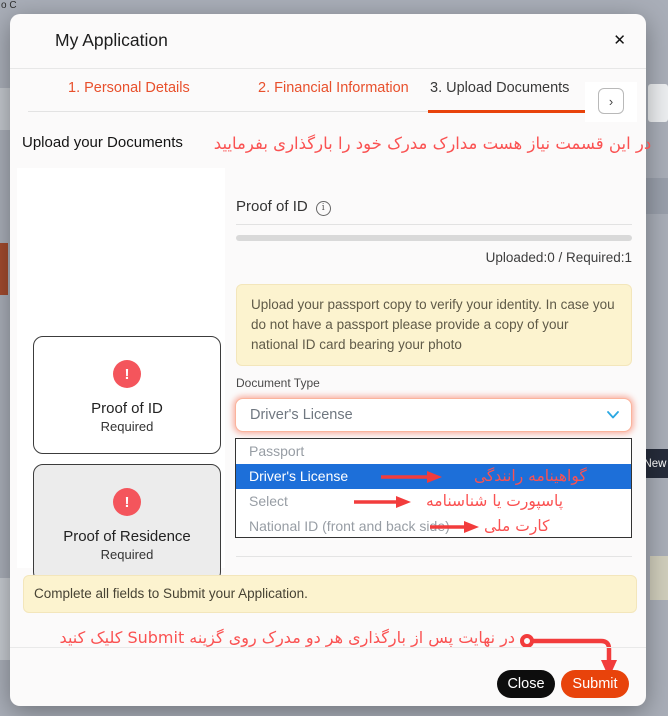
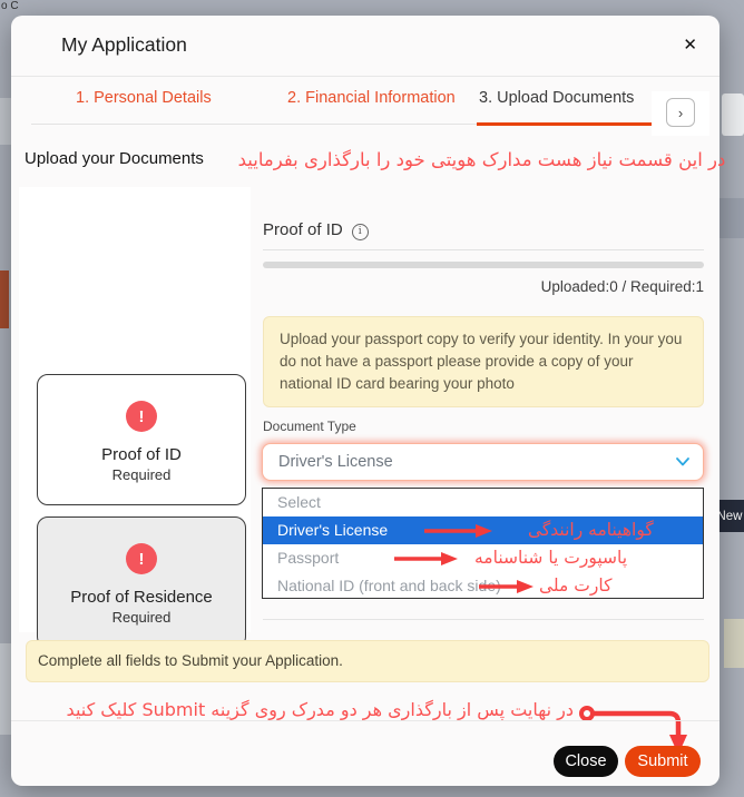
  o C
  New
  My Application
  ✕
  1. Personal Details
  2. Financial Information
  3. Upload Documents
  ›
  Upload your Documents
- در این قسمت نیاز هست مدارک مدرک خود را بارگذاری بفرمایید
+ در این قسمت نیاز هست مدارک هویتی خود را بارگذاری بفرمایید
  !
  Proof of ID
  Required
  !
  Proof of Residence
  Required
  Proof of ID i
  Uploaded:0 / Required:1
- Upload your passport copy to verify your identity. In case you do not have a passport please provide a copy of your national ID card bearing your photo
+ Upload your passport copy to verify your identity. In your you do not have a passport please provide a copy of your national ID card bearing your photo
  Document Type
  Driver's License
- Passport
+ Select
  Driver's License
  گواهینامه رانندگی
- Select
+ Passport
  پاسپورت یا شناسنامه
  National ID (front and back si
  کارت ملی
  Complete all fields to Submit your Application.
  در نهایت پس از بارگذاری هر دو مدرک روی گزینه Submit کلیک کنید
  Close
  Submit
